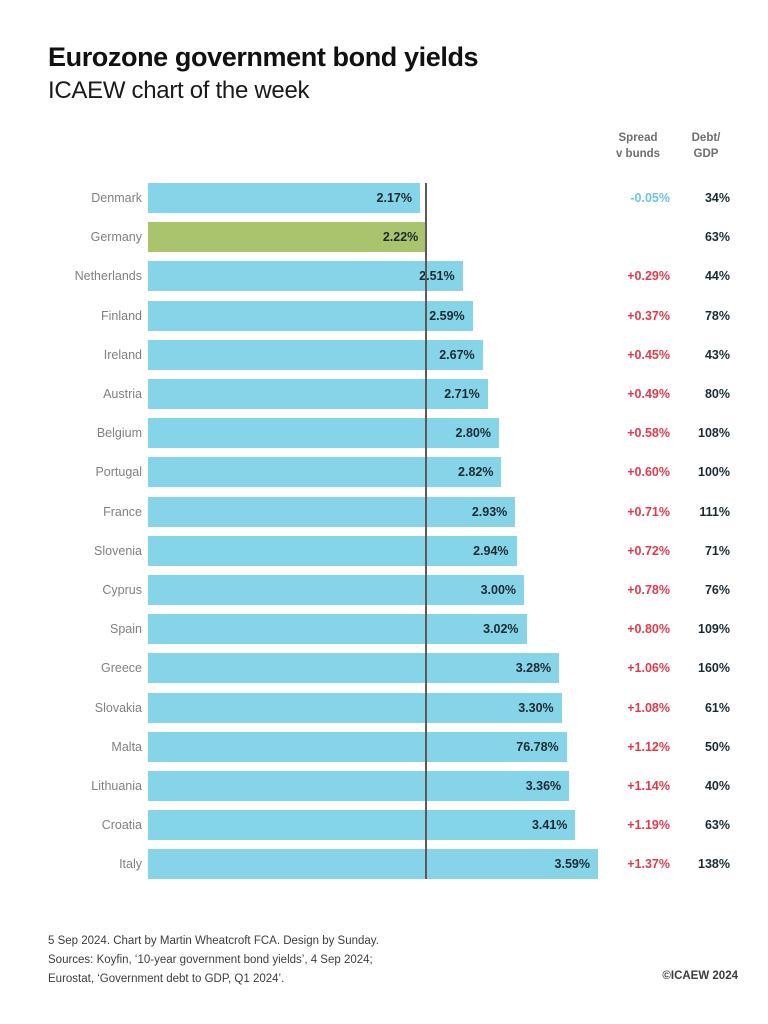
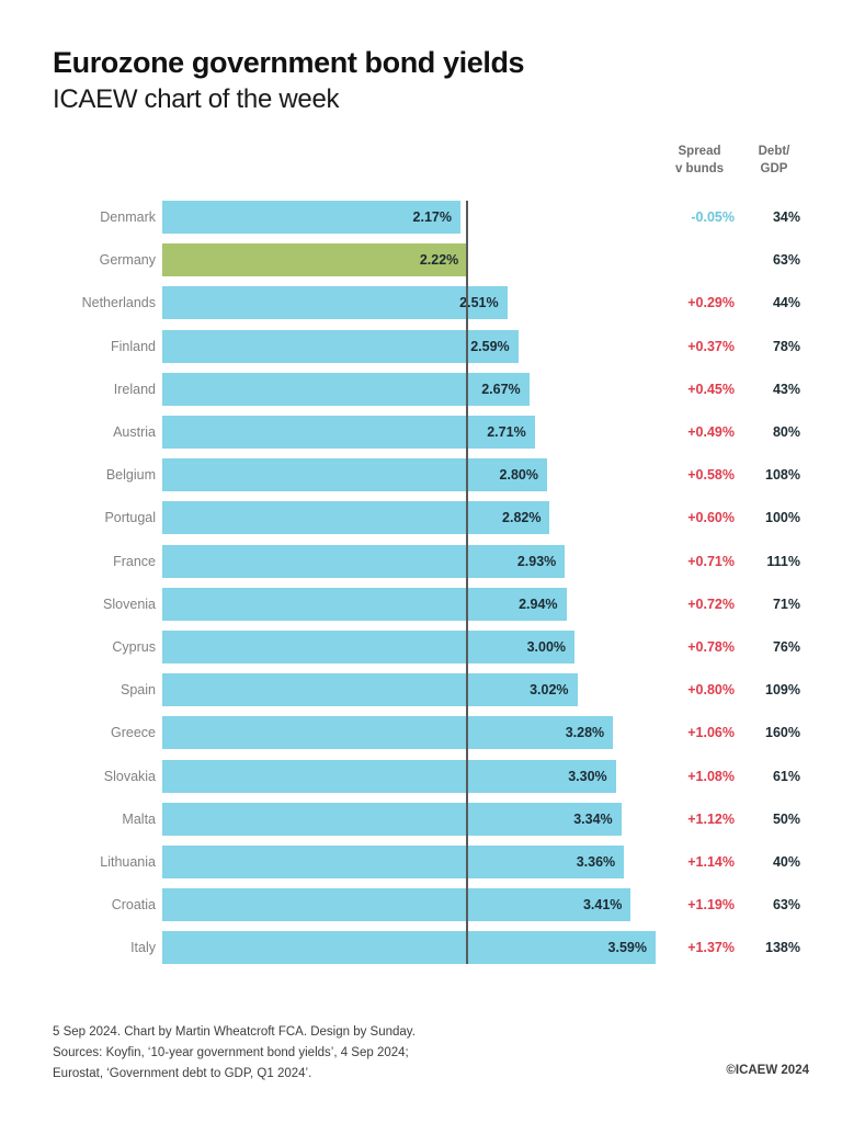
  Eurozone government bond yields
  ICAEW chart of the week
  Spread
  v bunds
  Debt/
  GDP
  Denmark
  2.17%
  -0.05%
  34%
  Germany
  2.22%
  63%
  Netherlands
  2.51%
  +0.29%
  44%
  Finland
  2.59%
  +0.37%
  78%
  Ireland
  2.67%
  +0.45%
  43%
  Austria
  2.71%
  +0.49%
  80%
  Belgium
  2.80%
  +0.58%
  108%
  Portugal
  2.82%
  +0.60%
  100%
  France
  2.93%
  +0.71%
  111%
  Slovenia
  2.94%
  +0.72%
  71%
  Cyprus
  3.00%
  +0.78%
  76%
  Spain
  3.02%
  +0.80%
  109%
  Greece
  3.28%
  +1.06%
  160%
  Slovakia
  3.30%
  +1.08%
  61%
  Malta
- 76.78%
+ 3.34%
  +1.12%
  50%
  Lithuania
  3.36%
  +1.14%
  40%
  Croatia
  3.41%
  +1.19%
  63%
  Italy
  3.59%
  +1.37%
  138%
  5 Sep 2024. Chart by Martin Wheatcroft FCA. Design by Sunday.
  Sources: Koyfin, ‘10-year government bond yields’, 4 Sep 2024;
  Eurostat, ‘Government debt to GDP, Q1 2024’.
  ©ICAEW 2024
